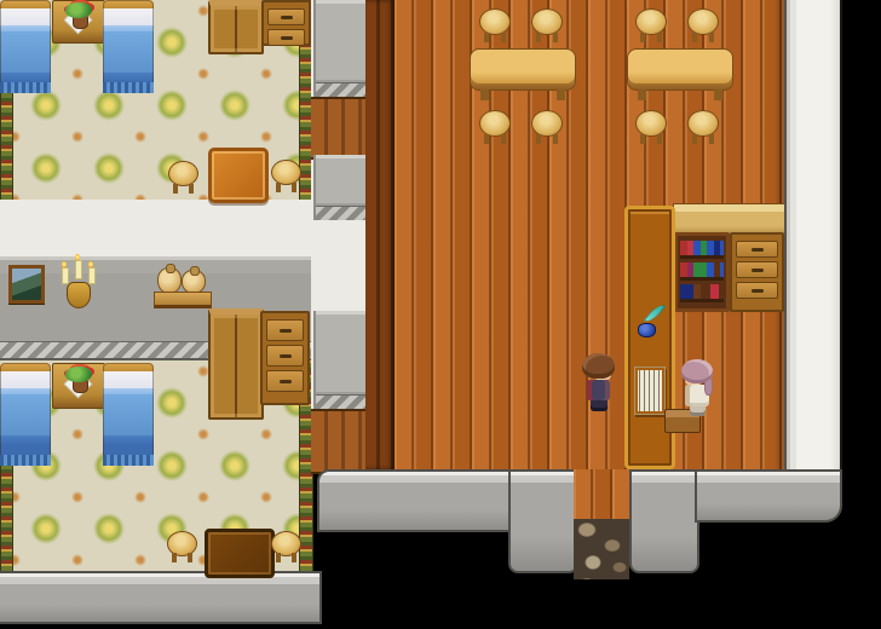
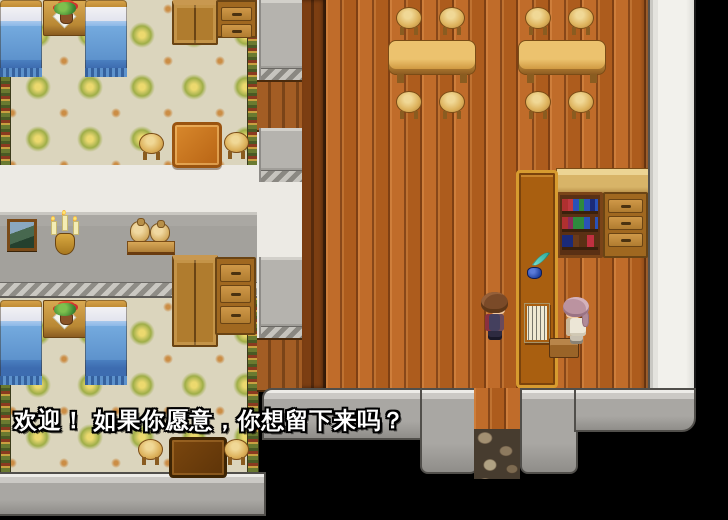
+ 欢迎！ 如果你愿意，你想留下来吗？
